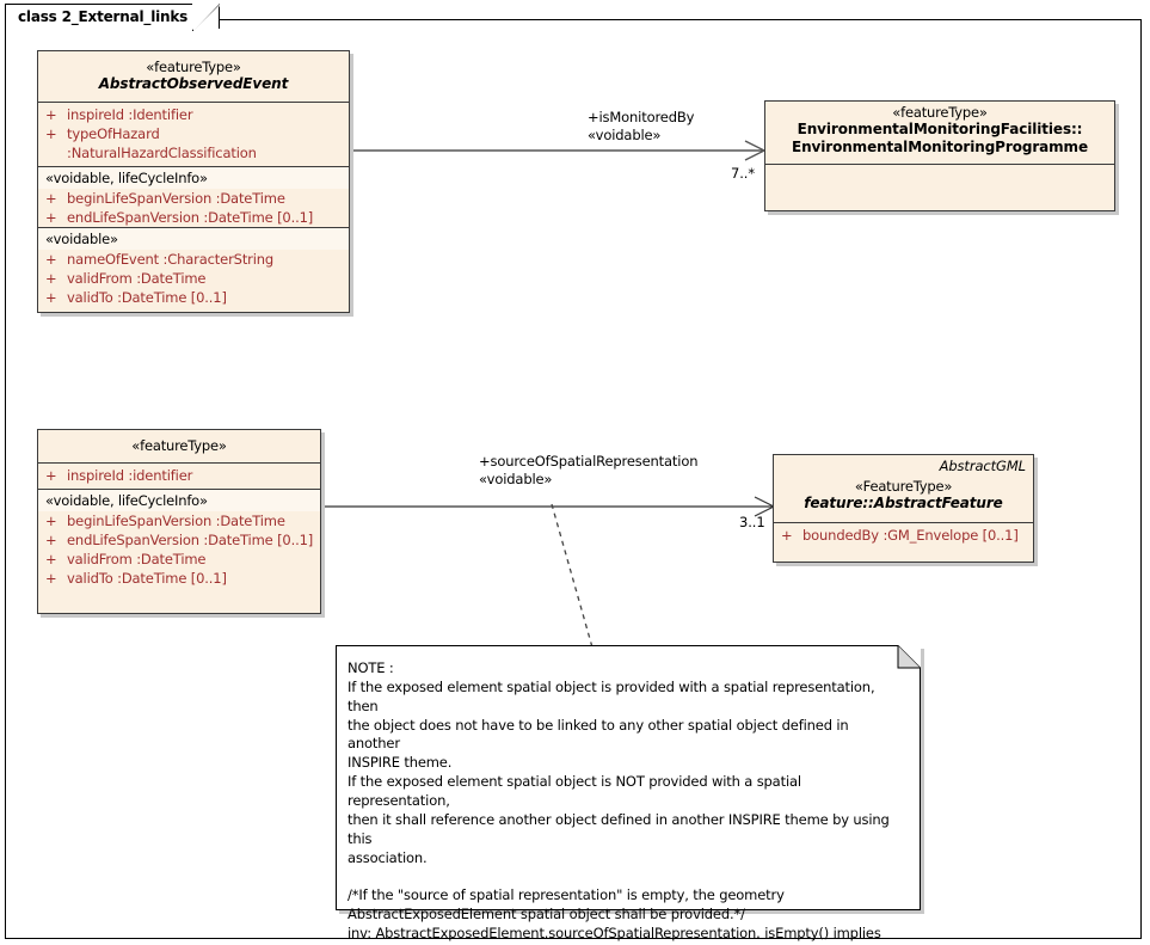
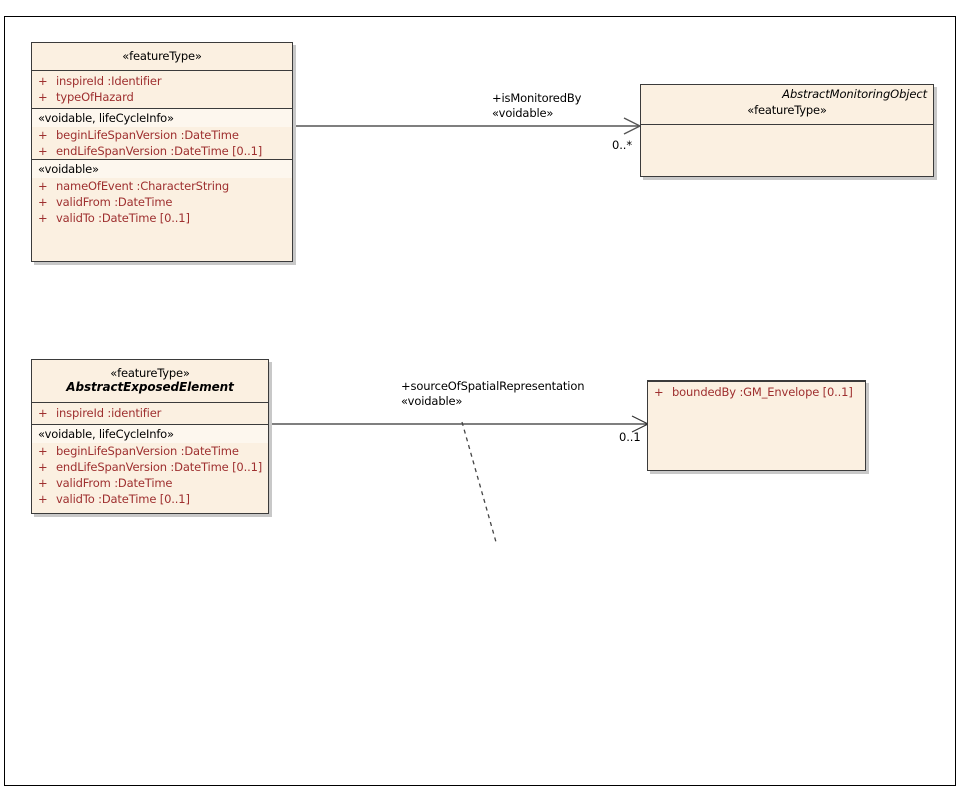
- class 2_External_links
  «featureType»
- AbstractObservedEvent
  +
  inspireId :Identifier
  +
  typeOfHazard
- :NaturalHazardClassification
  «voidable, lifeCycleInfo»
  +
  beginLifeSpanVersion :DateTime
  +
  endLifeSpanVersion :DateTime [0..1]
  «voidable»
  +
  nameOfEvent :CharacterString
  +
  validFrom :DateTime
  +
  validTo :DateTime [0..1]
+ AbstractMonitoringObject
  «featureType»
- EnvironmentalMonitoringFacilities::
- EnvironmentalMonitoringProgramme
  «featureType»
+ AbstractExposedElement
  +
  inspireId :identifier
  «voidable, lifeCycleInfo»
  +
  beginLifeSpanVersion :DateTime
  +
  endLifeSpanVersion :DateTime [0..1]
  +
  validFrom :DateTime
  +
  validTo :DateTime [0..1]
- AbstractGML
- «FeatureType»
- feature::AbstractFeature
  +
  boundedBy :GM_Envelope [0..1]
  +isMonitoredBy
  «voidable»
- 7..*
+ 0..*
  +sourceOfSpatialRepresentation
  «voidable»
- 3..1
+ 0..1
- NOTE :
- If the exposed element spatial object is provided with a spatial representation, then
- the object does not have to be linked to any other spatial object defined in another
- INSPIRE theme.
- If the exposed element spatial object is NOT provided with a spatial representation,
- then it shall reference another object defined in another INSPIRE theme by using this
- association.
- /*If the "source of spatial representation" is empty, the geometry
- AbstractExposedElement spatial object shall be provided.*/
- inv: AbstractExposedElement.sourceOfSpatialRepresentation. isEmpty() implies
